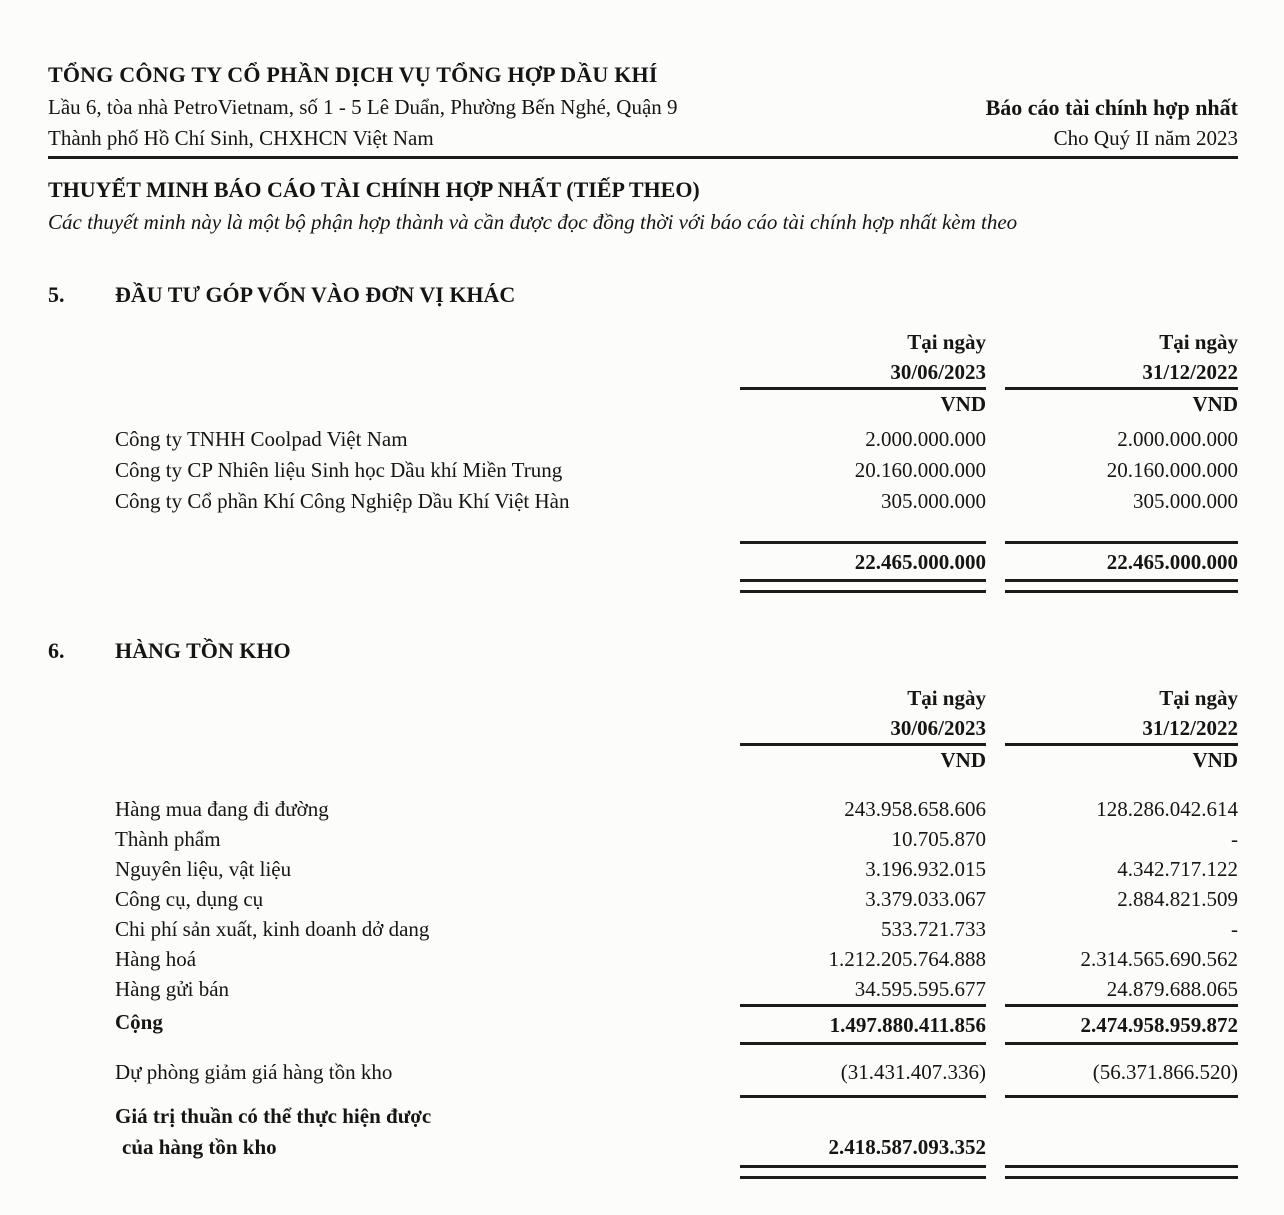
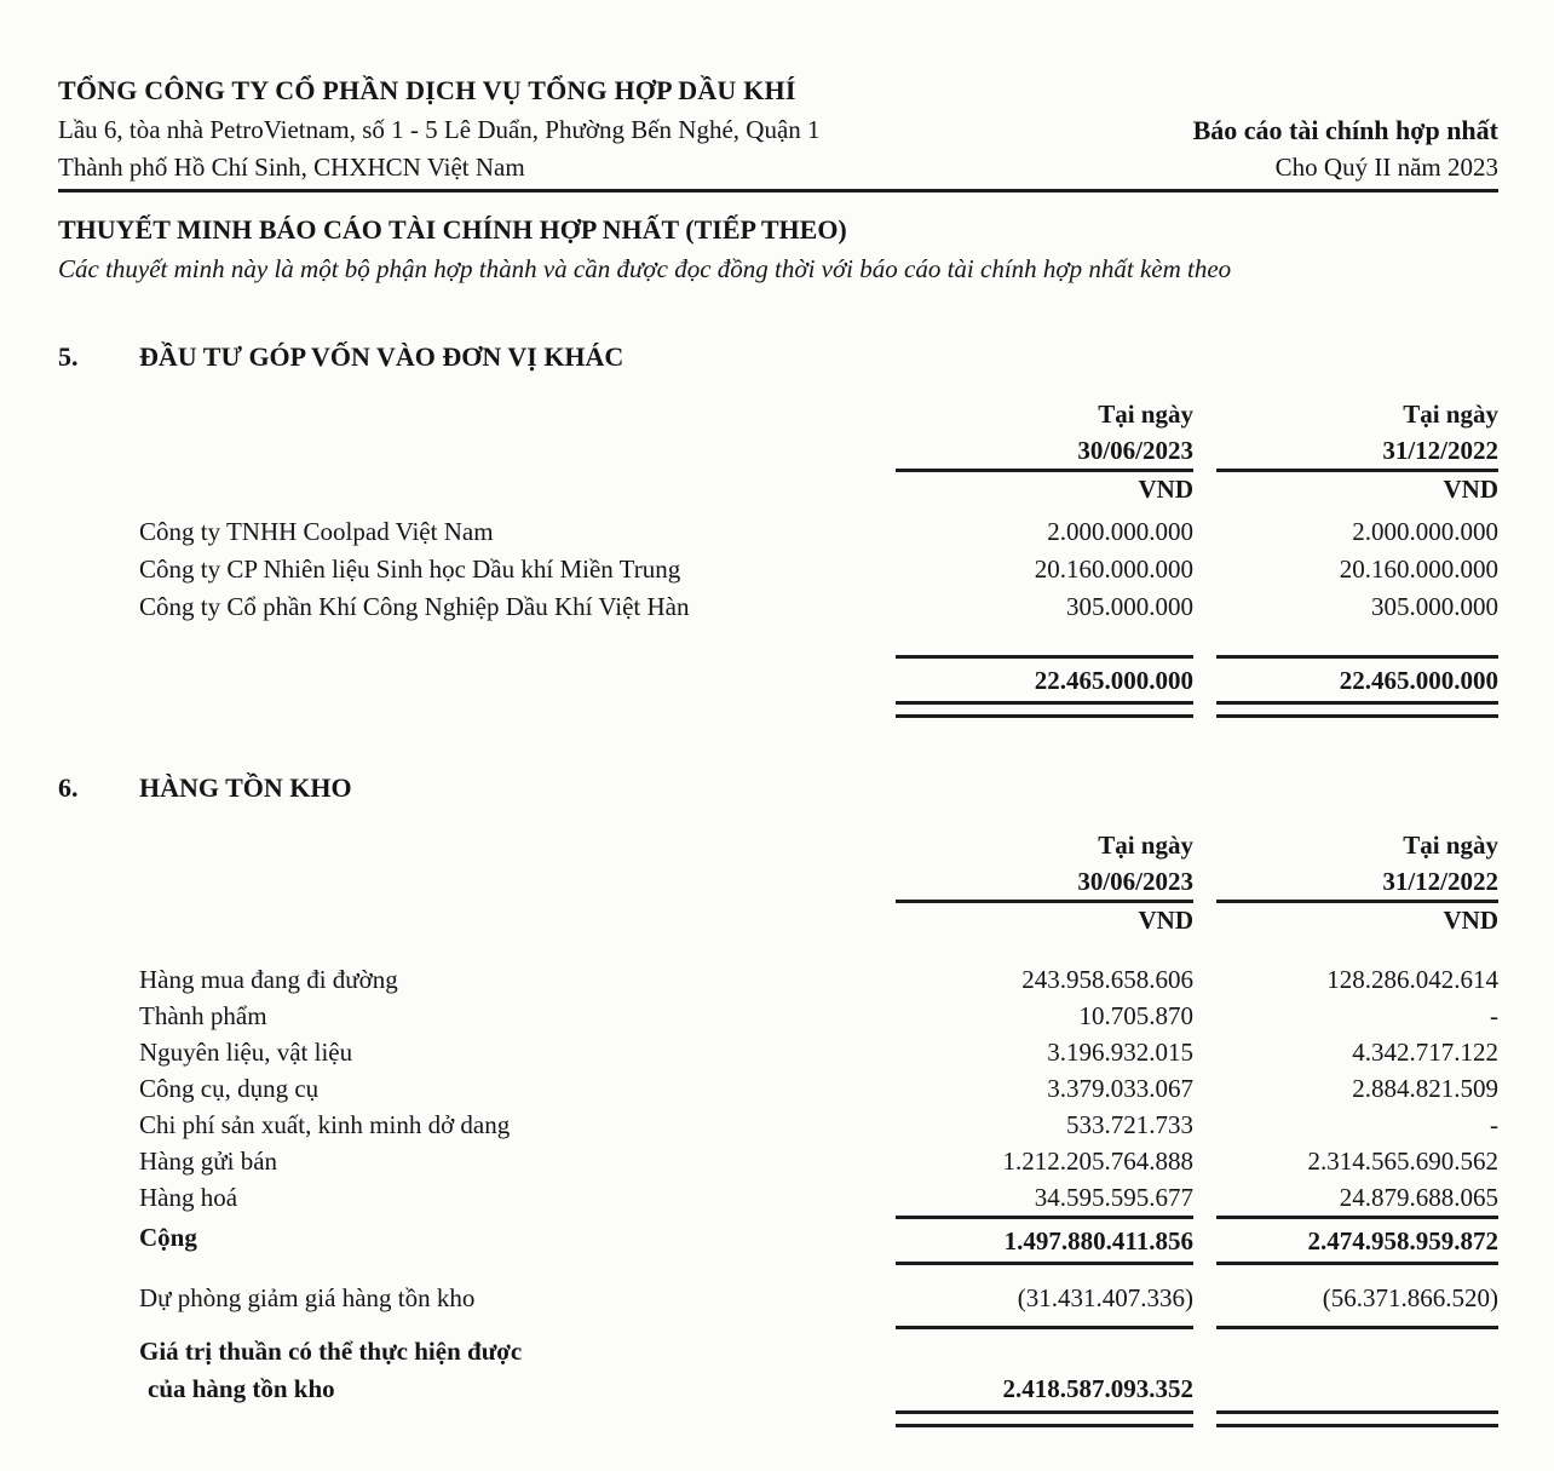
  TỔNG CÔNG TY CỔ PHẦN DỊCH VỤ TỔNG HỢP DẦU KHÍ
- Lầu 6, tòa nhà PetroVietnam, số 1 - 5 Lê Duẩn, Phường Bến Nghé, Quận 9
+ Lầu 6, tòa nhà PetroVietnam, số 1 - 5 Lê Duẩn, Phường Bến Nghé, Quận 1
  Thành phố Hồ Chí Sinh, CHXHCN Việt Nam
  Báo cáo tài chính hợp nhất
  Cho Quý II năm 2023
  THUYẾT MINH BÁO CÁO TÀI CHÍNH HỢP NHẤT (TIẾP THEO)
  Các thuyết minh này là một bộ phận hợp thành và cần được đọc đồng thời với báo cáo tài chính hợp nhất kèm theo
  5.
  ĐẦU TƯ GÓP VỐN VÀO ĐƠN VỊ KHÁC
  Tại ngày
  Tại ngày
  30/06/2023
  31/12/2022
  VND
  VND
  Công ty TNHH Coolpad Việt Nam
  2.000.000.000
  2.000.000.000
  Công ty CP Nhiên liệu Sinh học Dầu khí Miền Trung
  20.160.000.000
  20.160.000.000
  Công ty Cổ phần Khí Công Nghiệp Dầu Khí Việt Hàn
  305.000.000
  305.000.000
  22.465.000.000
  22.465.000.000
  6.
  HÀNG TỒN KHO
  Tại ngày
  Tại ngày
  30/06/2023
  31/12/2022
  VND
  VND
  Hàng mua đang đi đường
  243.958.658.606
  128.286.042.614
  Thành phẩm
  10.705.870
  -
  Nguyên liệu, vật liệu
  3.196.932.015
  4.342.717.122
  Công cụ, dụng cụ
  3.379.033.067
  2.884.821.509
- Chi phí sản xuất, kinh doanh dở dang
+ Chi phí sản xuất, kinh minh dở dang
  533.721.733
  -
- Hàng hoá
+ Hàng gửi bán
  1.212.205.764.888
  2.314.565.690.562
- Hàng gửi bán
+ Hàng hoá
  34.595.595.677
  24.879.688.065
  Cộng
  1.497.880.411.856
  2.474.958.959.872
  Dự phòng giảm giá hàng tồn kho
  (31.431.407.336)
  (56.371.866.520)
  Giá trị thuần có thể thực hiện được
  của hàng tồn kho
  2.418.587.093.352
